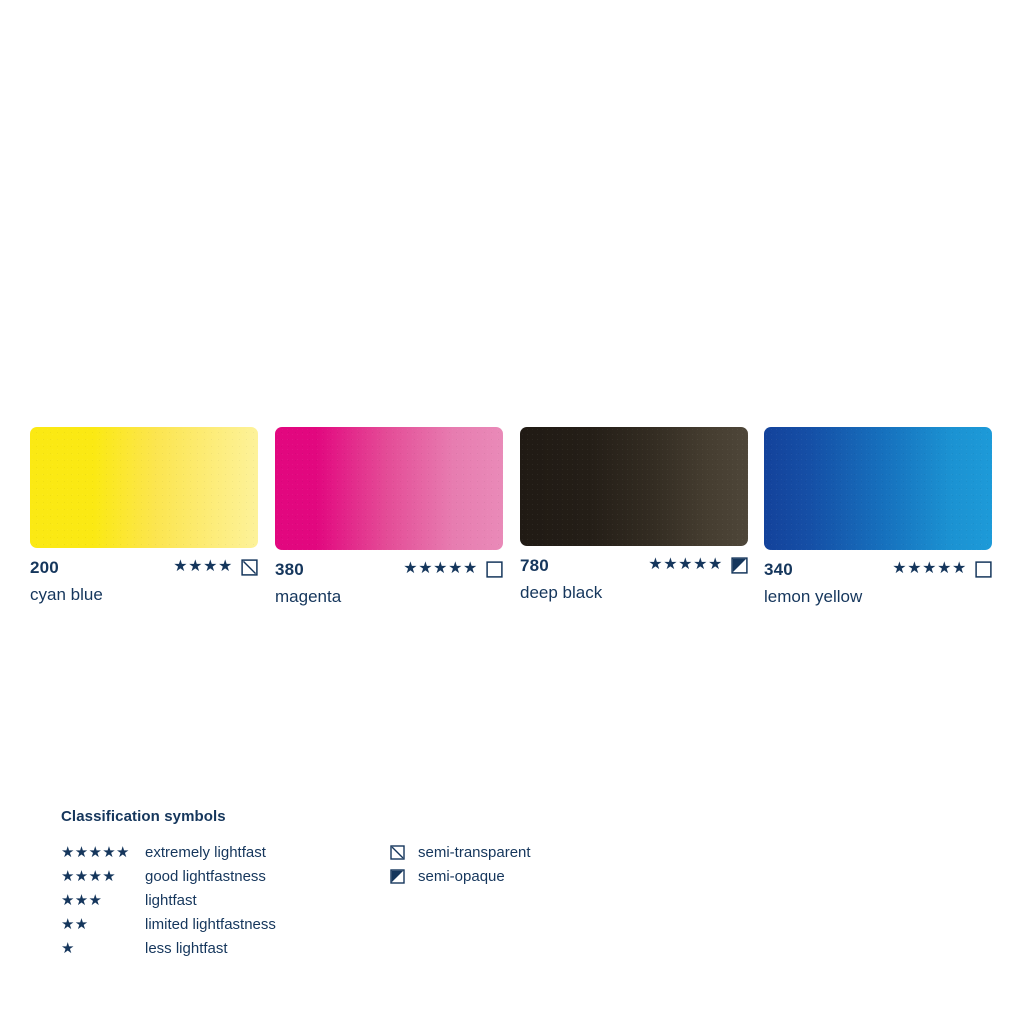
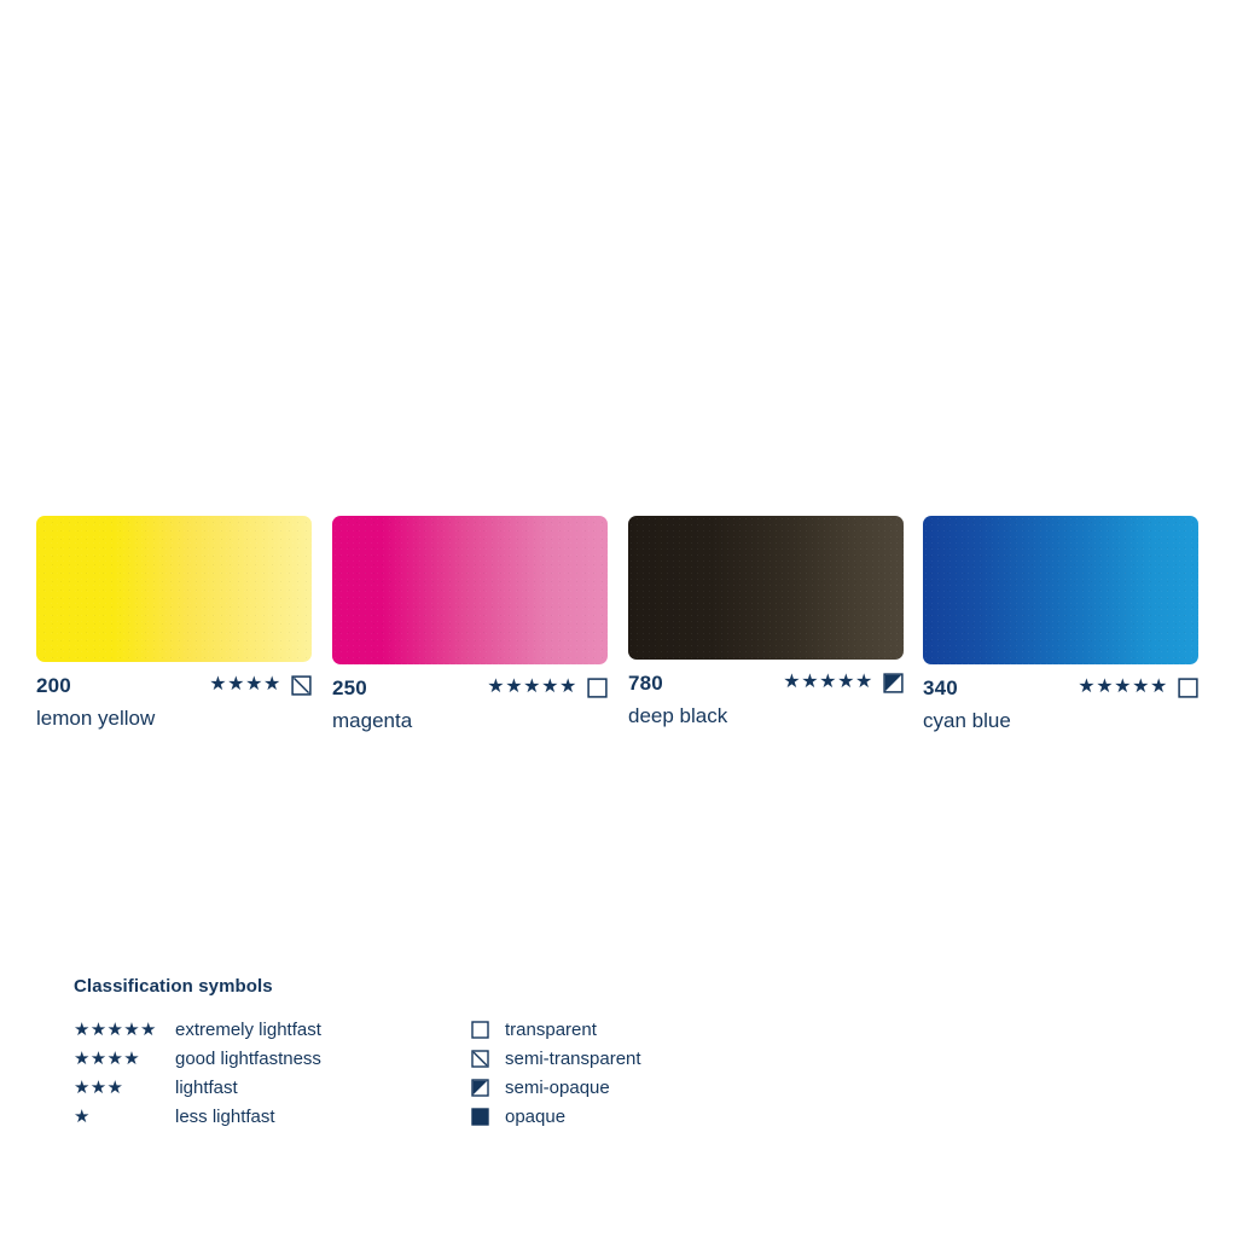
  200
  ★★★★
- cyan blue
+ lemon yellow
- 380
+ 250
  ★★★★★
  magenta
  780
  ★★★★★
  deep black
  340
  ★★★★★
- lemon yellow
+ cyan blue
  Classification symbols
  ★★★★★
  extremely lightfast
  ★★★★
  good lightfastness
  ★★★
  lightfast
- ★★
- limited lightfastness
  ★
  less lightfast
+ transparent
  semi-transparent
  semi-opaque
+ opaque
